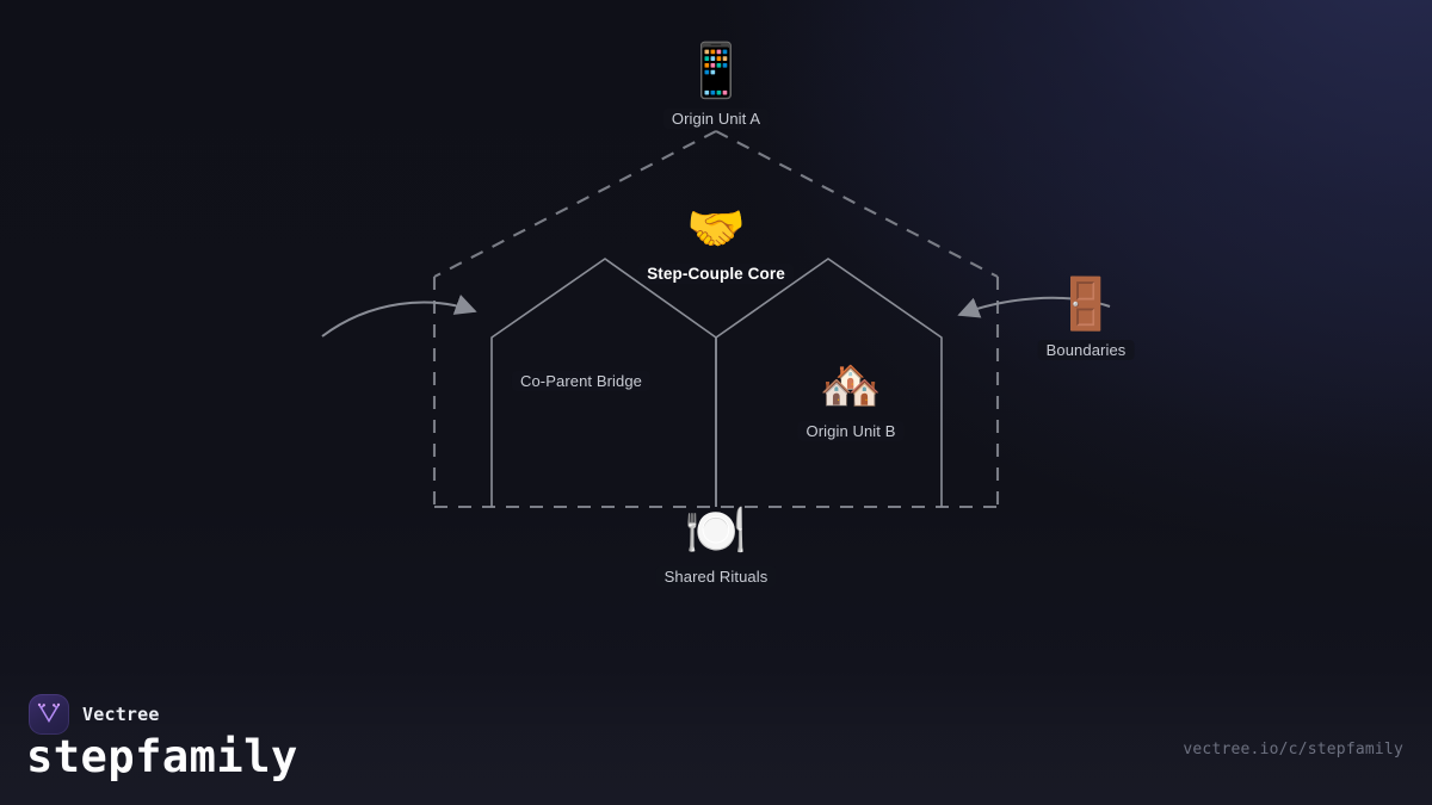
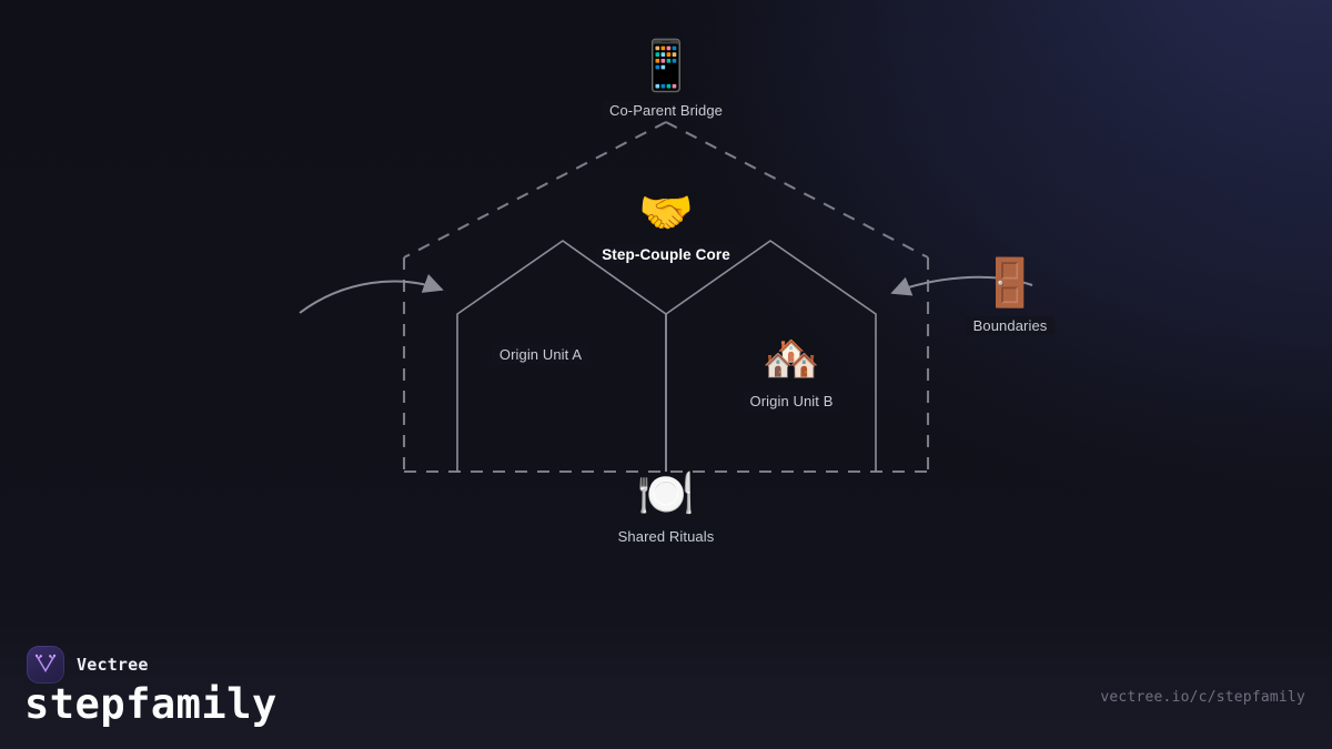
  📱
- Origin Unit A
+ Co-Parent Bridge
  🤝
  Step-Couple Core
- Co-Parent Bridge
+ Origin Unit A
  🏘️
  Origin Unit B
  🍽️
  Shared Rituals
  🚪
  Boundaries
  Vectree
  stepfamily
  vectree.io/c/stepfamily
